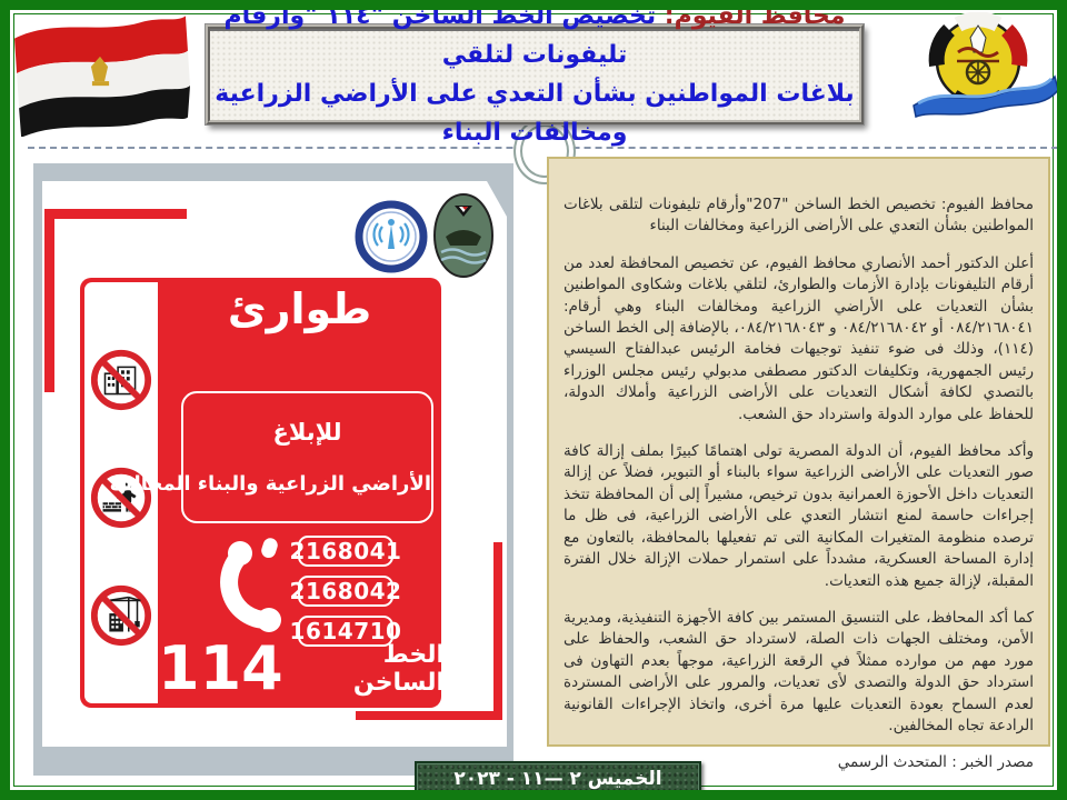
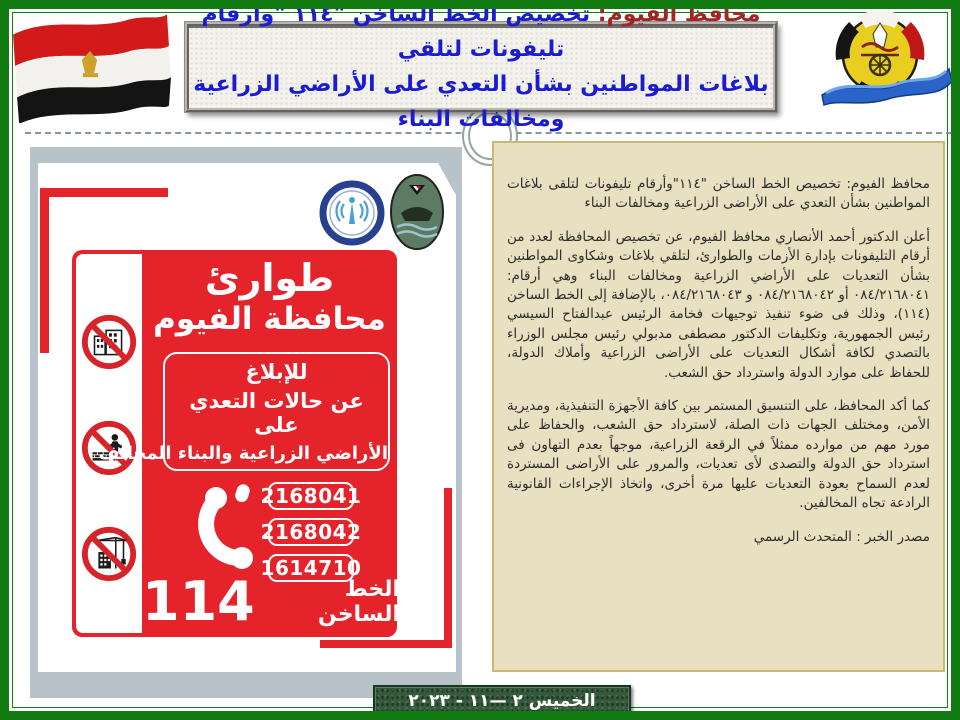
  محافظ الفيوم: تخصيص الخط الساخن "١١٤ "وأرقام تليفونات لتلقي
  بلاغات المواطنين بشأن التعدي على الأراضي الزراعية ومخالفات البناء
  طوارئ
+ محافظة الفيوم
  للإبلاغ
+ عن حالات التعدي على
  الأراضي الزراعية والبناء المخالف
  2168041
  2168042
  1614710
  الخط الساخن
  114
- محافظ الفيوم: تخصيص الخط الساخن "207"وأرقام تليفونات لتلقى بلاغات المواطنين بشأن التعدي على الأراضى الزراعية ومخالفات البناء
+ محافظ الفيوم: تخصيص الخط الساخن "١١٤"وأرقام تليفونات لتلقى بلاغات المواطنين بشأن التعدي على الأراضى الزراعية ومخالفات البناء
  أعلن الدكتور أحمد الأنصاري محافظ الفيوم، عن تخصيص المحافظة لعدد من أرقام التليفونات بإدارة الأزمات والطوارئ، لتلقي بلاغات وشكاوى المواطنين بشأن التعديات على الأراضي الزراعية ومخالفات البناء وهي أرقام: ٠٨٤/٢١٦٨٠٤١ أو ٠٨٤/٢١٦٨٠٤٢ و ٠٨٤/٢١٦٨٠٤٣، بالإضافة إلى الخط الساخن (١١٤)، وذلك فى ضوء تنفيذ توجيهات فخامة الرئيس عبدالفتاح السيسي رئيس الجمهورية، وتكليفات الدكتور مصطفى مدبولي رئيس مجلس الوزراء بالتصدي لكافة أشكال التعديات على الأراضى الزراعية وأملاك الدولة، للحفاظ على موارد الدولة واسترداد حق الشعب.
- وأكد محافظ الفيوم، أن الدولة المصرية تولى اهتمامًا كبيرًا بملف إزالة كافة صور التعديات على الأراضى الزراعية سواء بالبناء أو التبوير، فضلاً عن إزالة التعديات داخل الأحوزة العمرانية بدون ترخيص، مشيراً إلى أن المحافظة تتخذ إجراءات حاسمة لمنع انتشار التعدي على الأراضى الزراعية، فى ظل ما ترصده منظومة المتغيرات المكانية التى تم تفعيلها بالمحافظة، بالتعاون مع إدارة المساحة العسكرية، مشدداً على استمرار حملات الإزالة خلال الفترة المقبلة، لإزالة جميع هذه التعديات.
  كما أكد المحافظ، على التنسيق المستمر بين كافة الأجهزة التنفيذية، ومديرية الأمن، ومختلف الجهات ذات الصلة، لاسترداد حق الشعب، والحفاظ على مورد مهم من موارده ممثلاً في الرقعة الزراعية، موجهاً بعدم التهاون فى استرداد حق الدولة والتصدى لأى تعديات، والمرور على الأراضى المستردة لعدم السماح بعودة التعديات عليها مرة أخرى، واتخاذ الإجراءات القانونية الرادعة تجاه المخالفين.
  مصدر الخبر : المتحدث الرسمي
  الخميس ٢ —١١ - ٢٠٢٣
